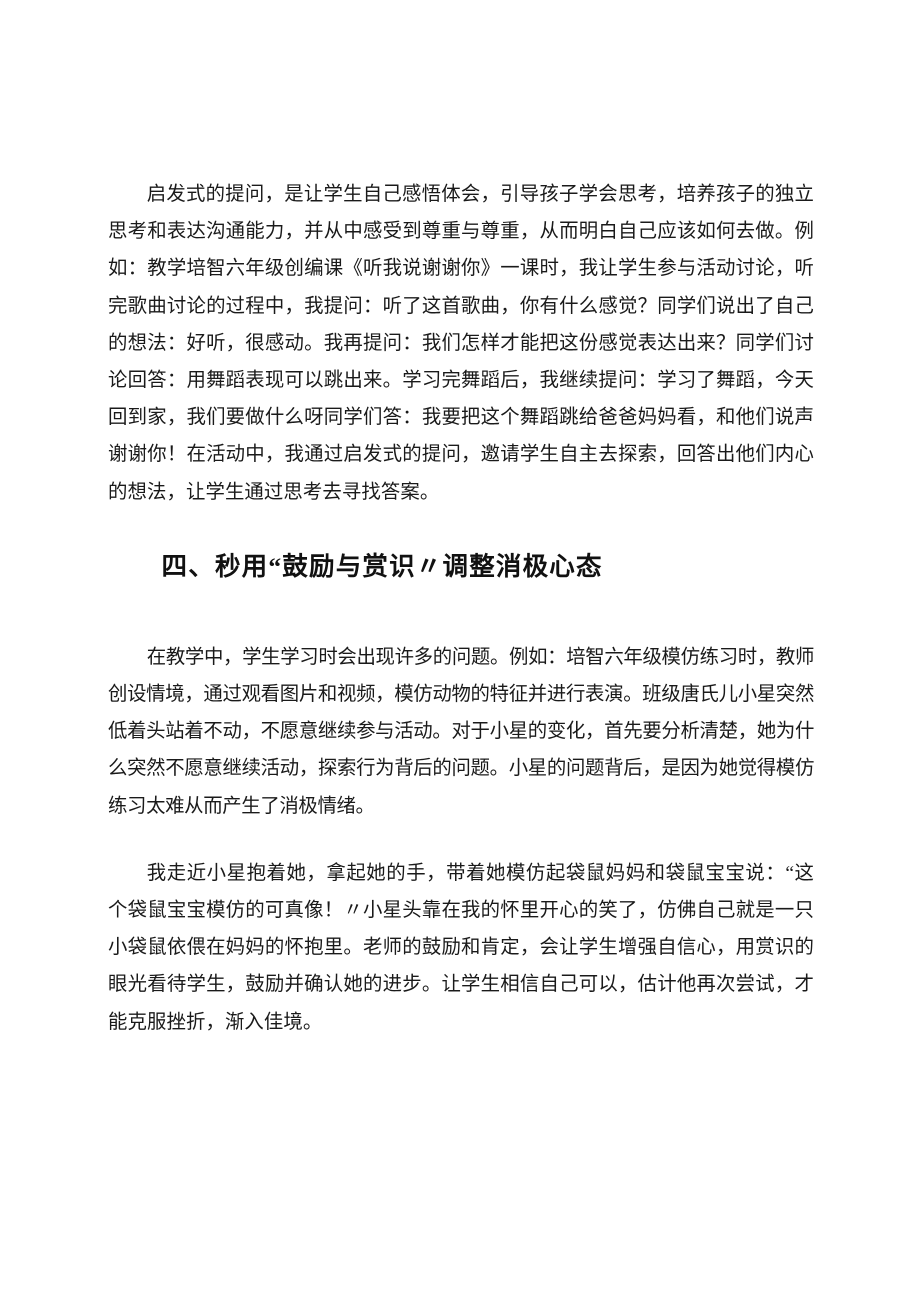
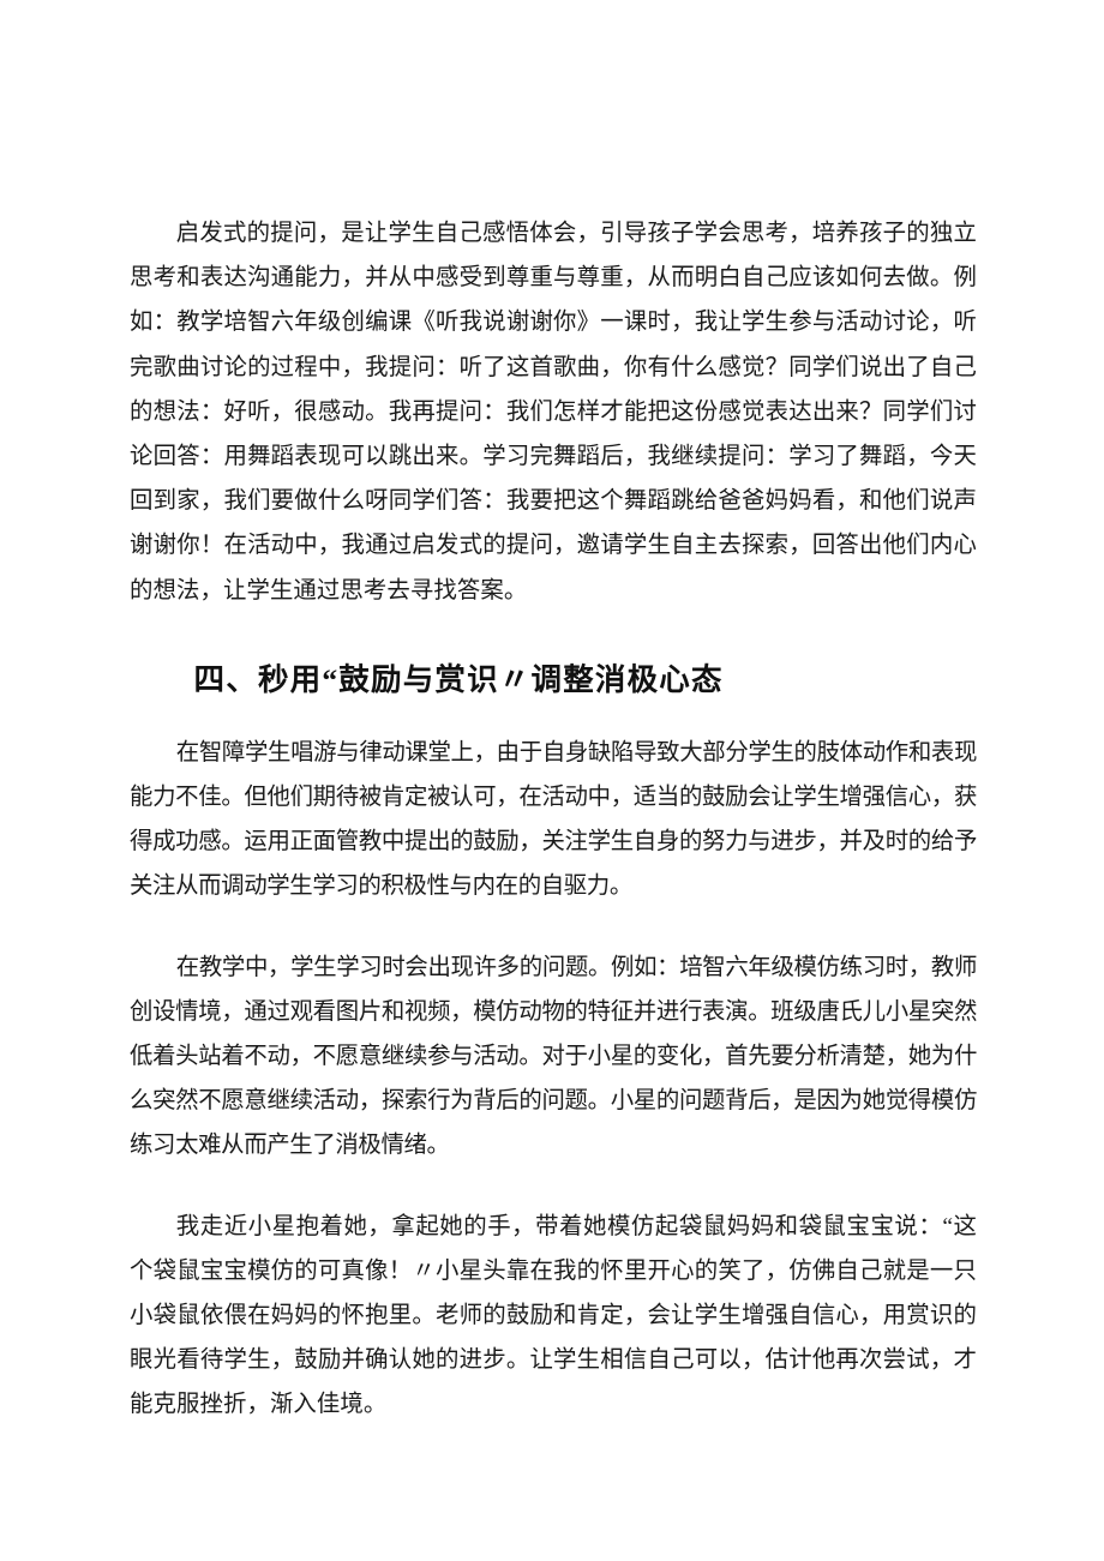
  启发式的提问，是让学生自己感悟体会，引导孩子学会思考，培养孩子的独立思考和表达沟通能力，并从中感受到尊重与尊重，从而明白自己应该如何去做。例如：教学培智六年级创编课《听我说谢谢你》一课时，我让学生参与活动讨论，听完歌曲讨论的过程中，我提问：听了这首歌曲，你有什么感觉？同学们说出了自己的想法：好听，很感动。我再提问：我们怎样才能把这份感觉表达出来？同学们讨论回答：用舞蹈表现可以跳出来。学习完舞蹈后，我继续提问：学习了舞蹈，今天回到家，我们要做什么呀同学们答：我要把这个舞蹈跳给爸爸妈妈看，和他们说声谢谢你！在活动中，我通过启发式的提问，邀请学生自主去探索，回答出他们内心的想法，让学生通过思考去寻找答案。
  四、秒用“鼓励与赏识〃调整消极心态
+ 在智障学生唱游与律动课堂上，由于自身缺陷导致大部分学生的肢体动作和表现能力不佳。但他们期待被肯定被认可，在活动中，适当的鼓励会让学生增强信心，获得成功感。运用正面管教中提出的鼓励，关注学生自身的努力与进步，并及时的给予关注从而调动学生学习的积极性与内在的自驱力。
  在教学中，学生学习时会出现许多的问题。例如：培智六年级模仿练习时，教师创设情境，通过观看图片和视频，模仿动物的特征并进行表演。班级唐氏儿小星突然低着头站着不动，不愿意继续参与活动。对于小星的变化，首先要分析清楚，她为什么突然不愿意继续活动，探索行为背后的问题。小星的问题背后，是因为她觉得模仿练习太难从而产生了消极情绪。
  我走近小星抱着她，拿起她的手，带着她模仿起袋鼠妈妈和袋鼠宝宝说：“这个袋鼠宝宝模仿的可真像！〃小星头靠在我的怀里开心的笑了，仿佛自己就是一只小袋鼠依偎在妈妈的怀抱里。老师的鼓励和肯定，会让学生增强自信心，用赏识的眼光看待学生，鼓励并确认她的进步。让学生相信自己可以，估计他再次尝试，才能克服挫折，渐入佳境。
